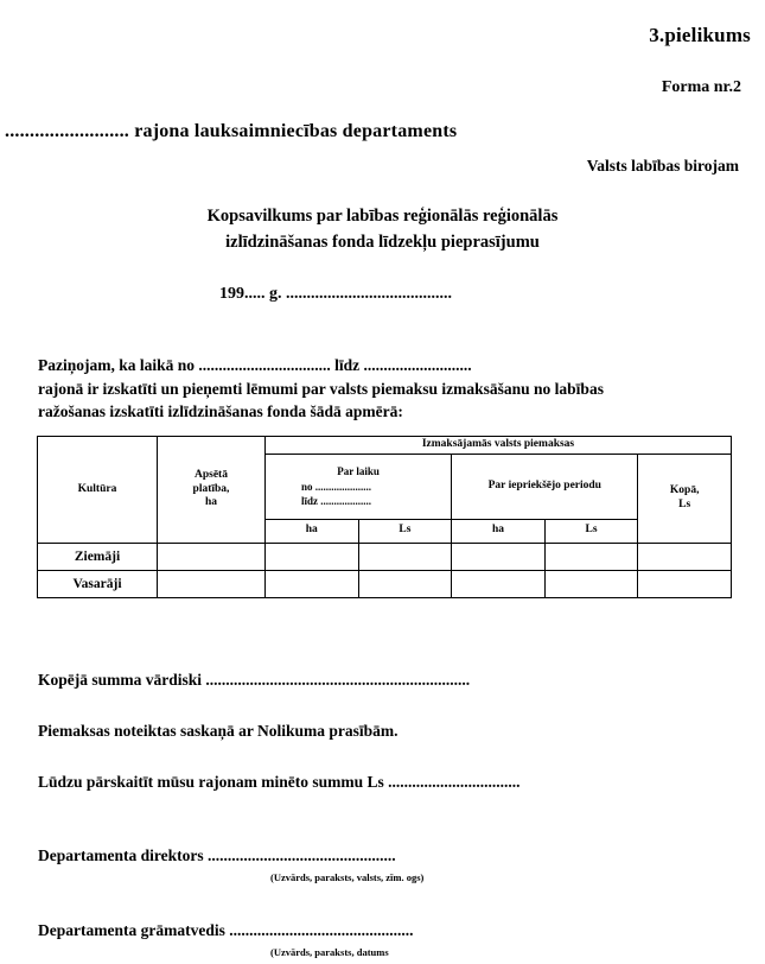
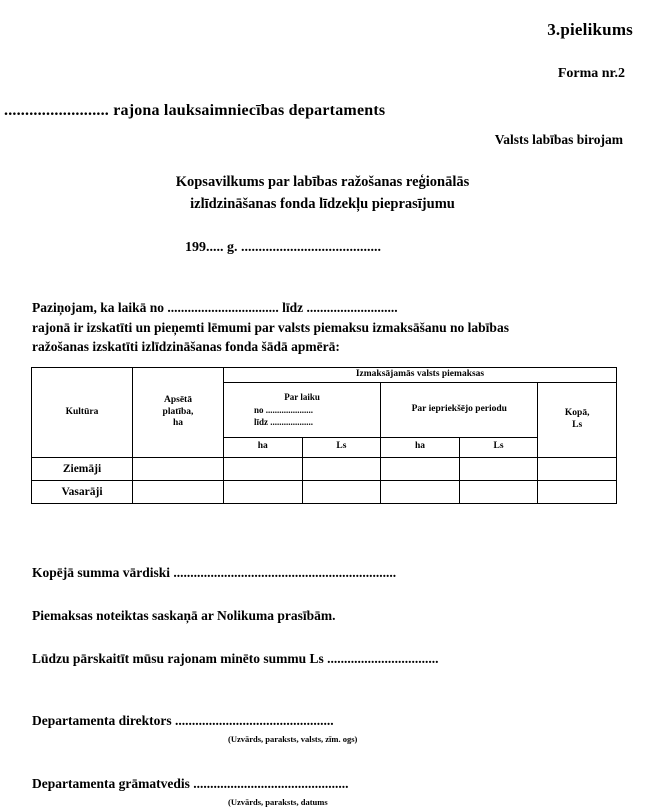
  3.pielikums
  Forma nr.2
  ......................... rajona lauksaimniecības departaments
  Valsts labības birojam
- Kopsavilkums par labības reģionālās reģionālās
+ Kopsavilkums par labības ražošanas reģionālās
  izlīdzināšanas fonda līdzekļu pieprasījumu
  199..... g. ........................................
  Paziņojam, ka laikā no ................................. līdz ...........................
  rajonā ir izskatīti un pieņemti lēmumi par valsts piemaksu izmaksāšanu no labības
  ražošanas izskatīti izlīdzināšanas fonda šādā apmērā:
  Kultūra	Apsētāplatība,ha	Izmaksājamās valsts piemaksas
  Par laiku no ..................... līdz ...................	Par iepriekšējo periodu	Kopā,Ls
  ha	Ls	ha	Ls
  Ziemāji
  Vasarāji
  Kopējā summa vārdiski ..................................................................
  Piemaksas noteiktas saskaņā ar Nolikuma prasībām.
  Lūdzu pārskaitīt mūsu rajonam minēto summu Ls .................................
  Departamenta direktors ...............................................
  (Uzvārds, paraksts, valsts, zīm. ogs)
  Departamenta grāmatvedis ..............................................
  (Uzvārds, paraksts, datums
